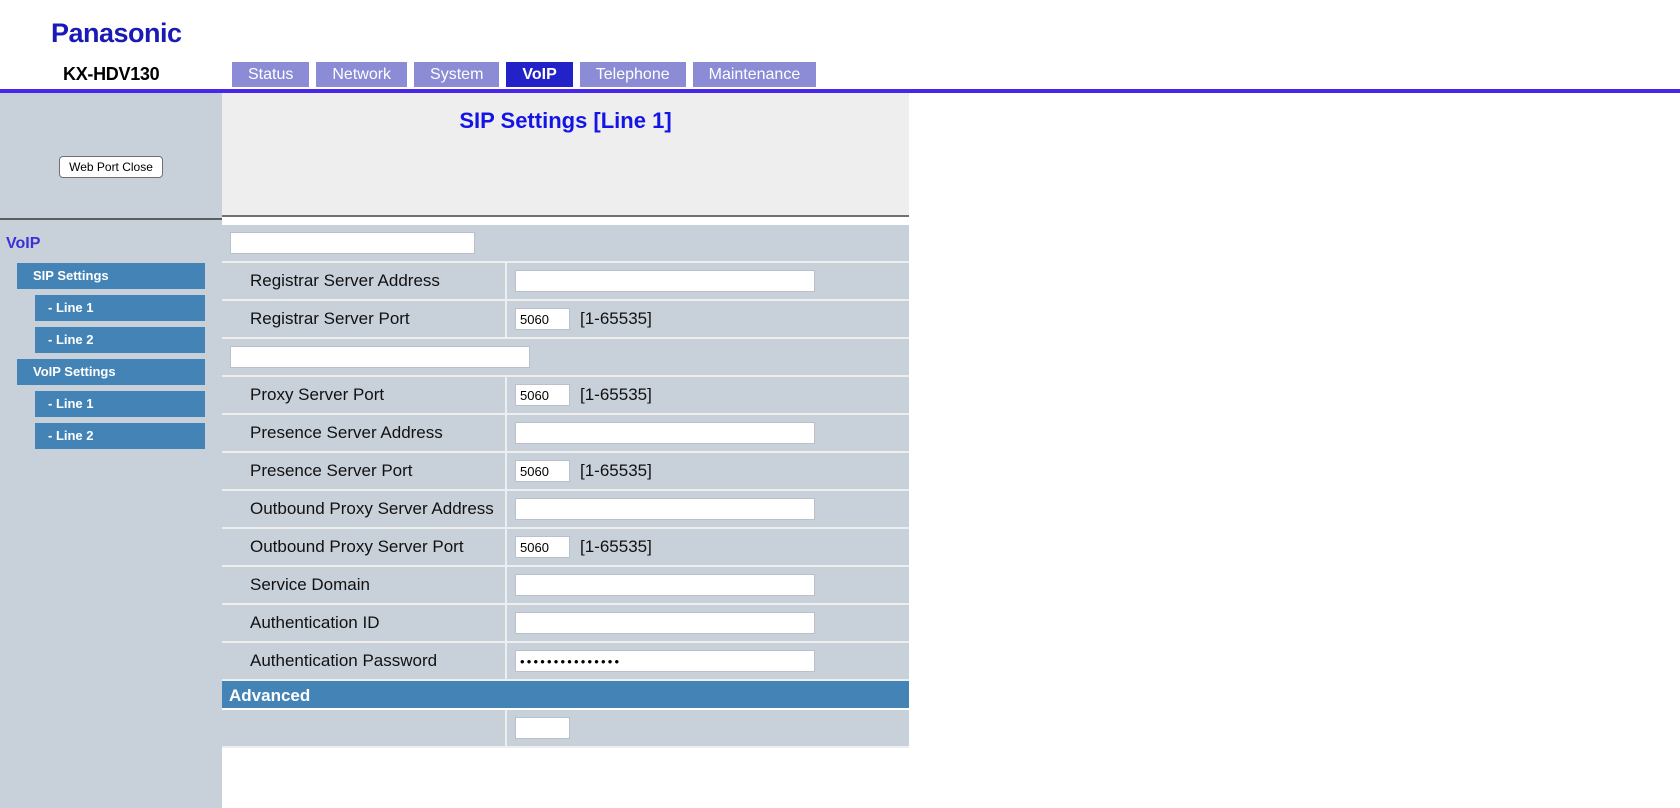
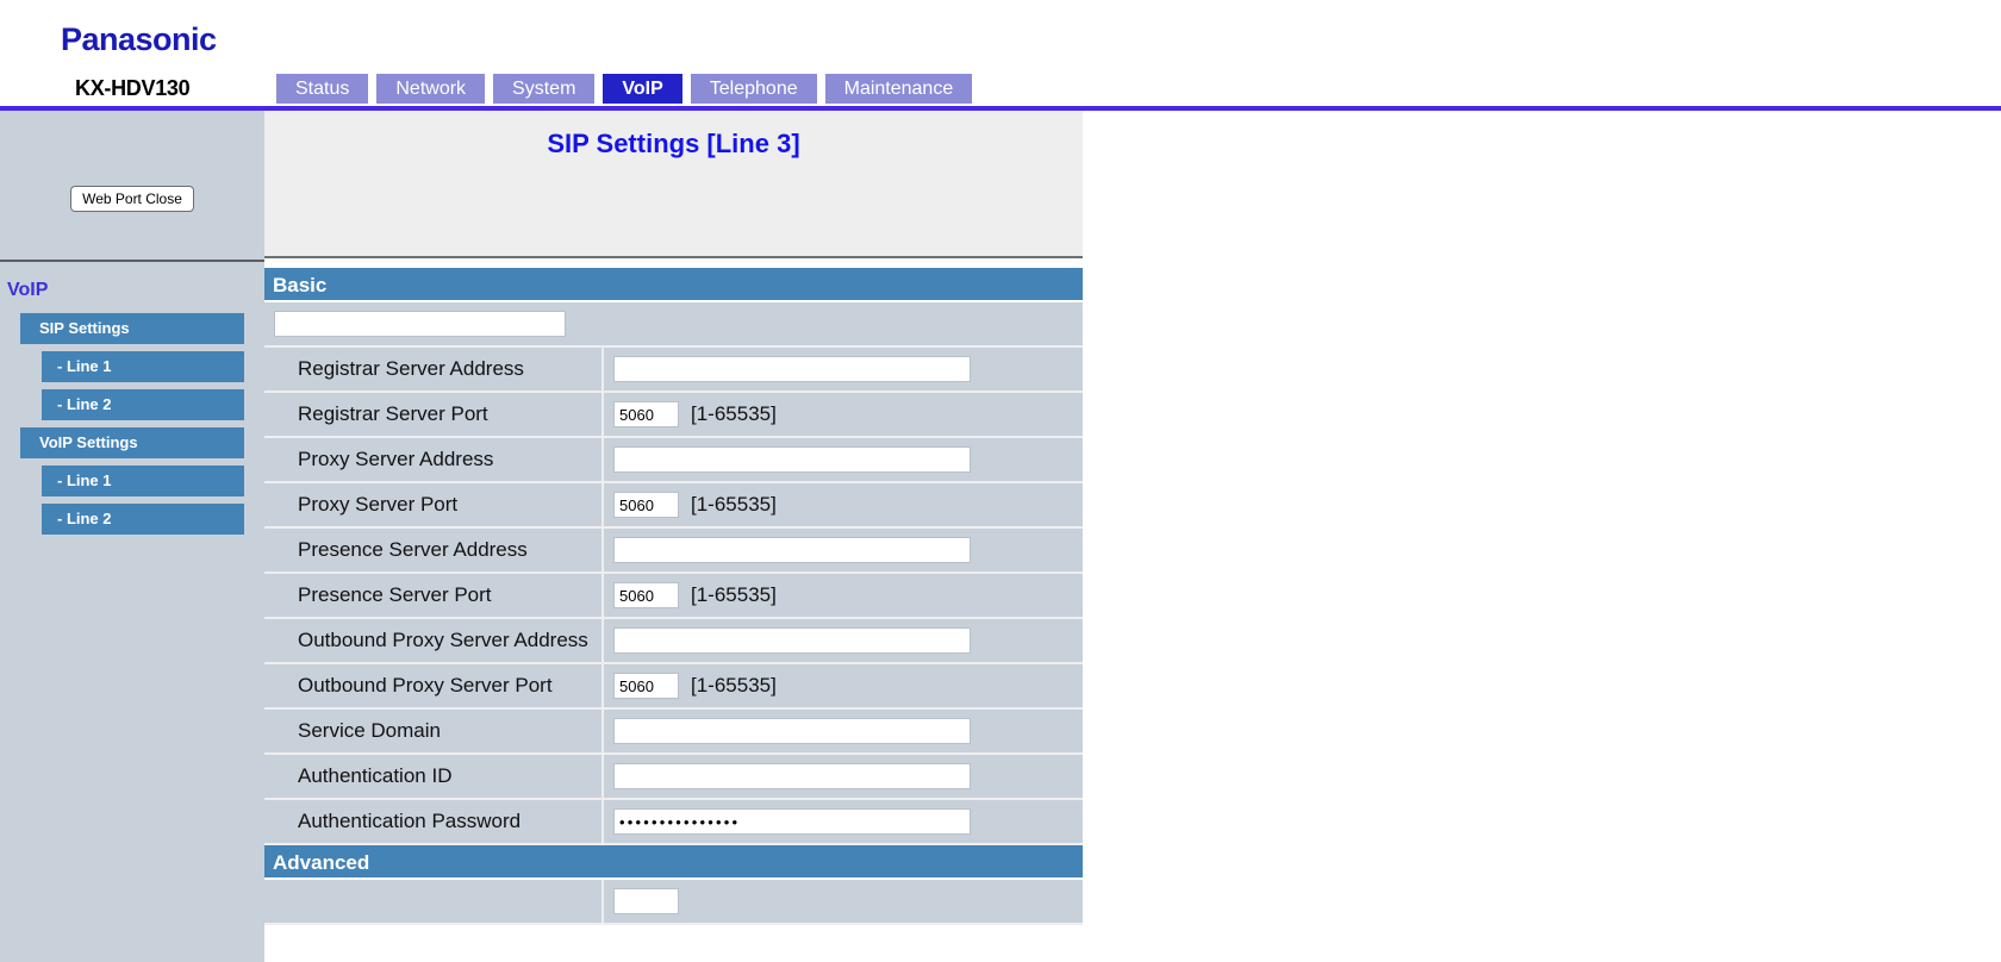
  Panasonic
  KX-HDV130
  Status
  Network
  System
  VoIP
  Telephone
  Maintenance
  Web Port Close
  VoIP
  SIP Settings
  - Line 1
  - Line 2
  VoIP Settings
  - Line 1
  - Line 2
- SIP Settings [Line 1]
+ SIP Settings [Line 3]
+ Basic
  Registrar Server Address
  Registrar Server Port
  5060
  [1-65535]
+ Proxy Server Address
  Proxy Server Port
  5060
  [1-65535]
  Presence Server Address
  Presence Server Port
  5060
  [1-65535]
  Outbound Proxy Server Address
  Outbound Proxy Server Port
  5060
  [1-65535]
  Service Domain
  Authentication ID
  Authentication Password
  •••••••••••••••
  Advanced
